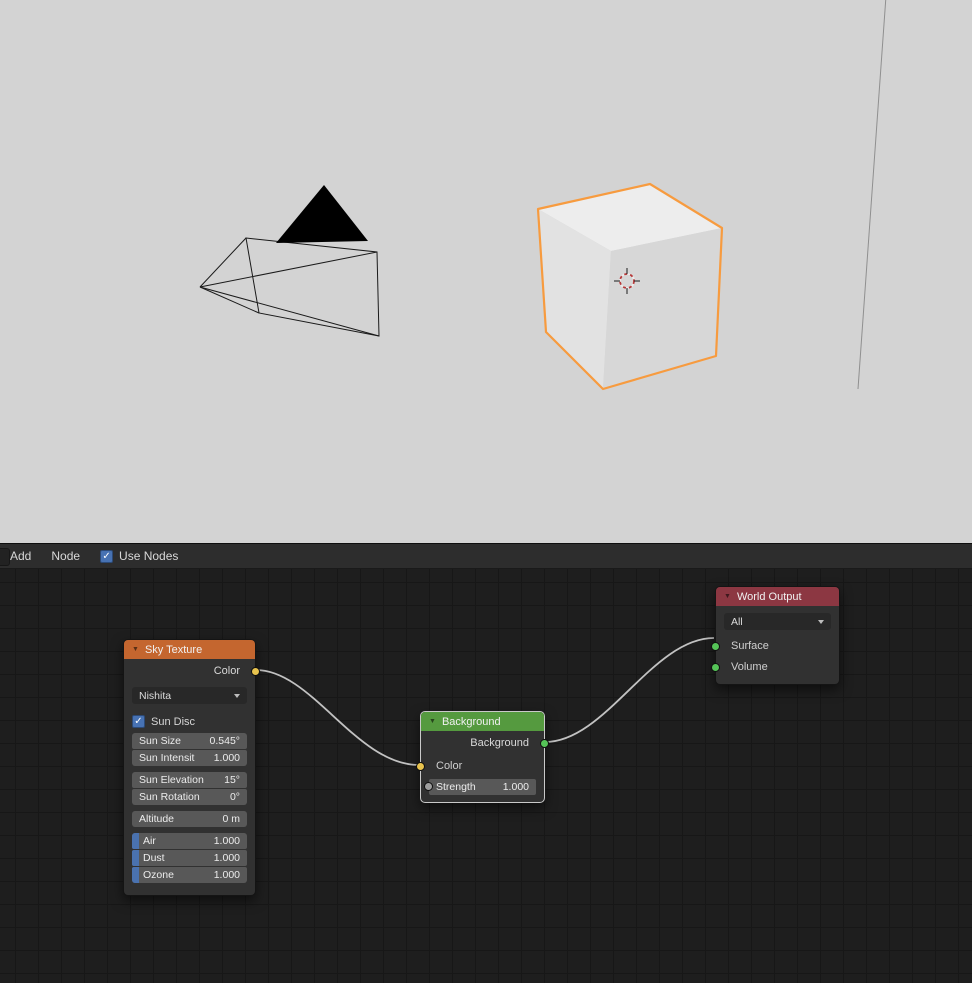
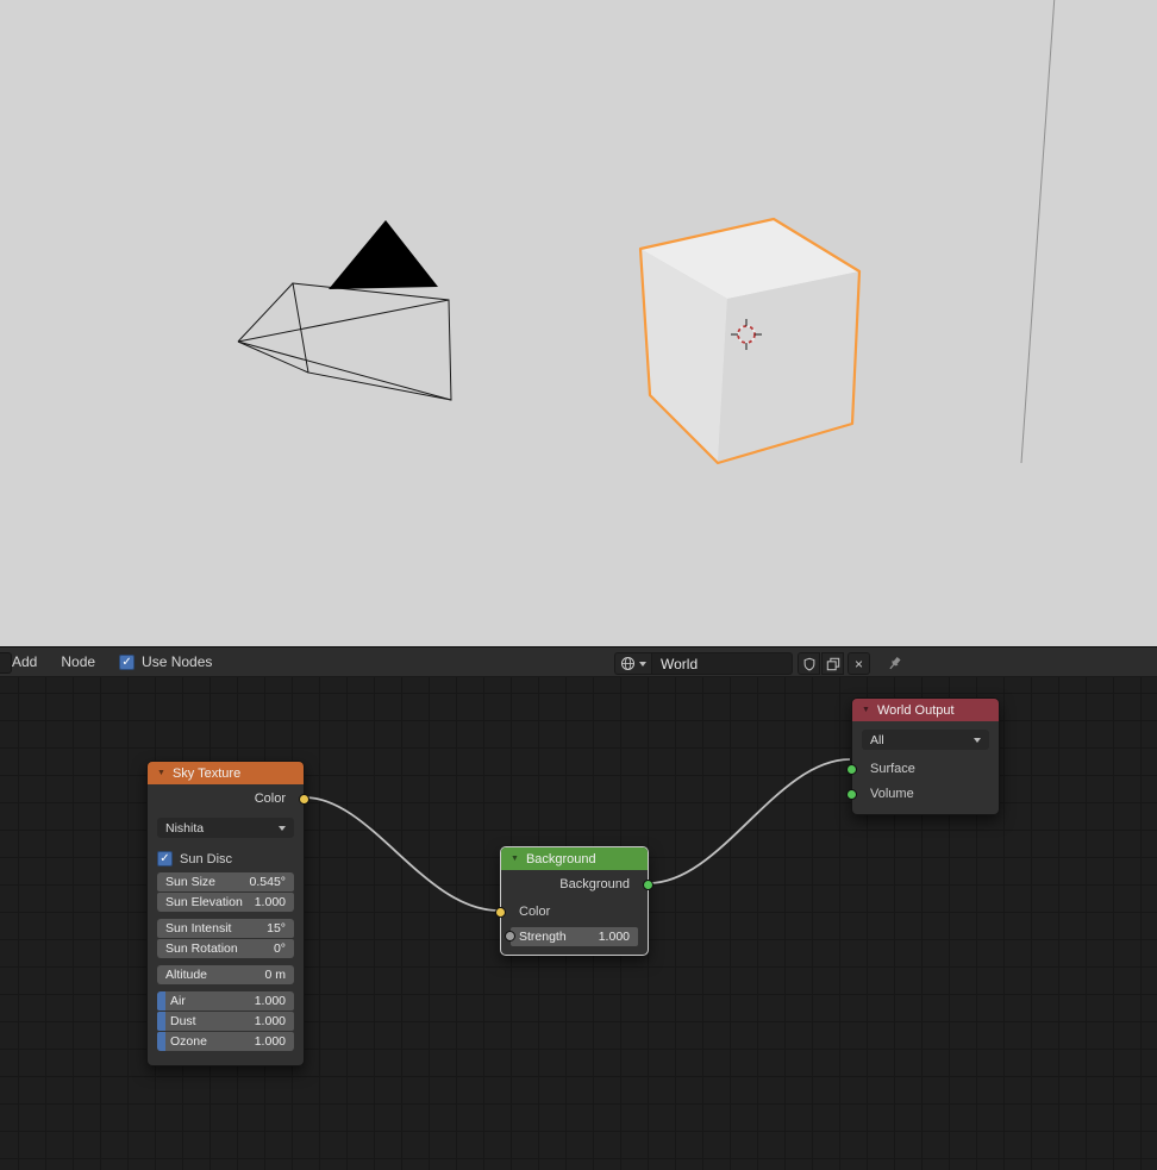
  Add
  Node
  ✓
  Use Nodes
+ World
+ ×
  Sky Texture
  Color
  Nishita
  ✓
  Sun Disc
  Sun Size
  0.545°
- Sun Intensit
+ Sun Elevation
  1.000
- Sun Elevation
+ Sun Intensit
  15°
  Sun Rotation
  0°
  Altitude
  0 m
  Air
  1.000
  Dust
  1.000
  Ozone
  1.000
  Background
  Background
  Color
  Strength
  1.000
  World Output
  All
  Surface
  Volume
